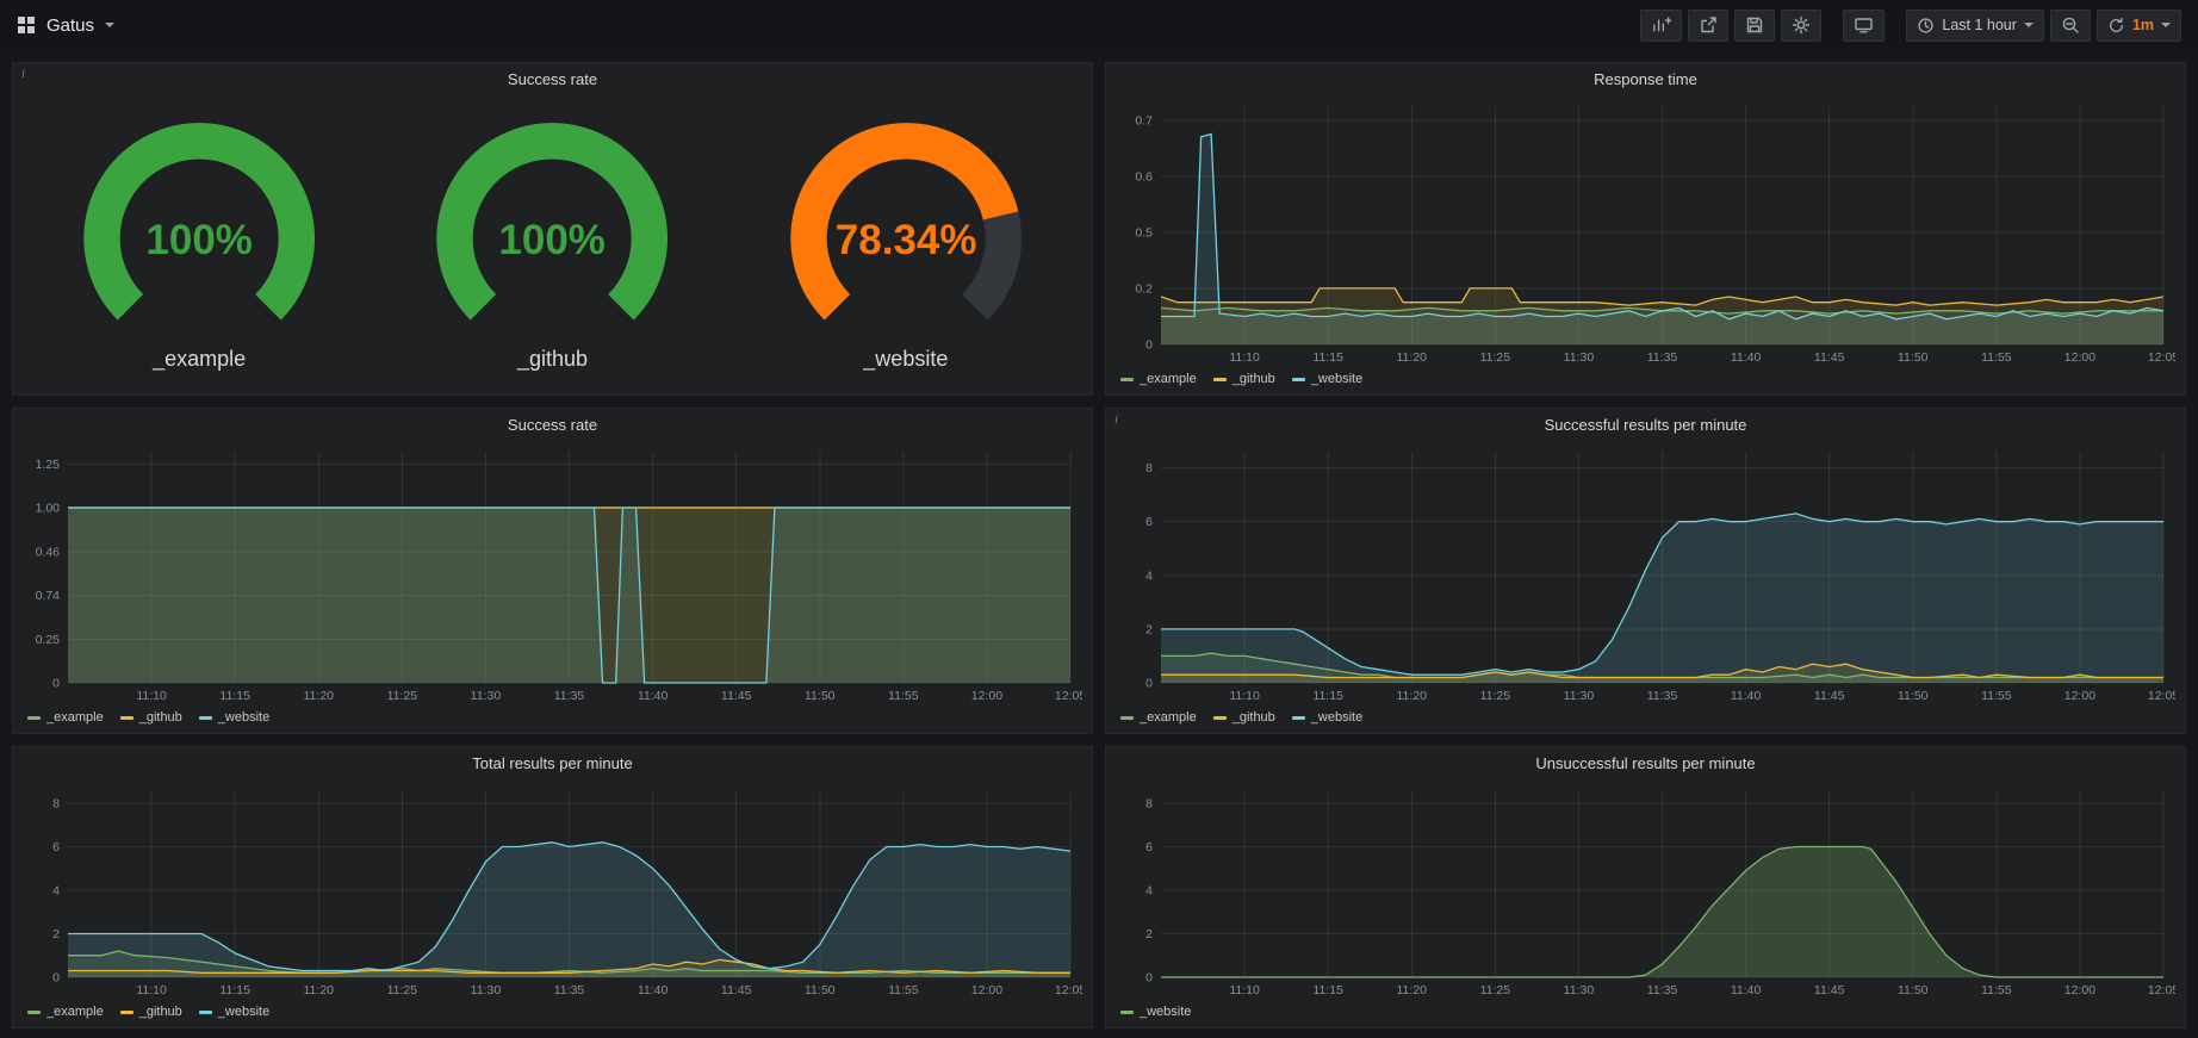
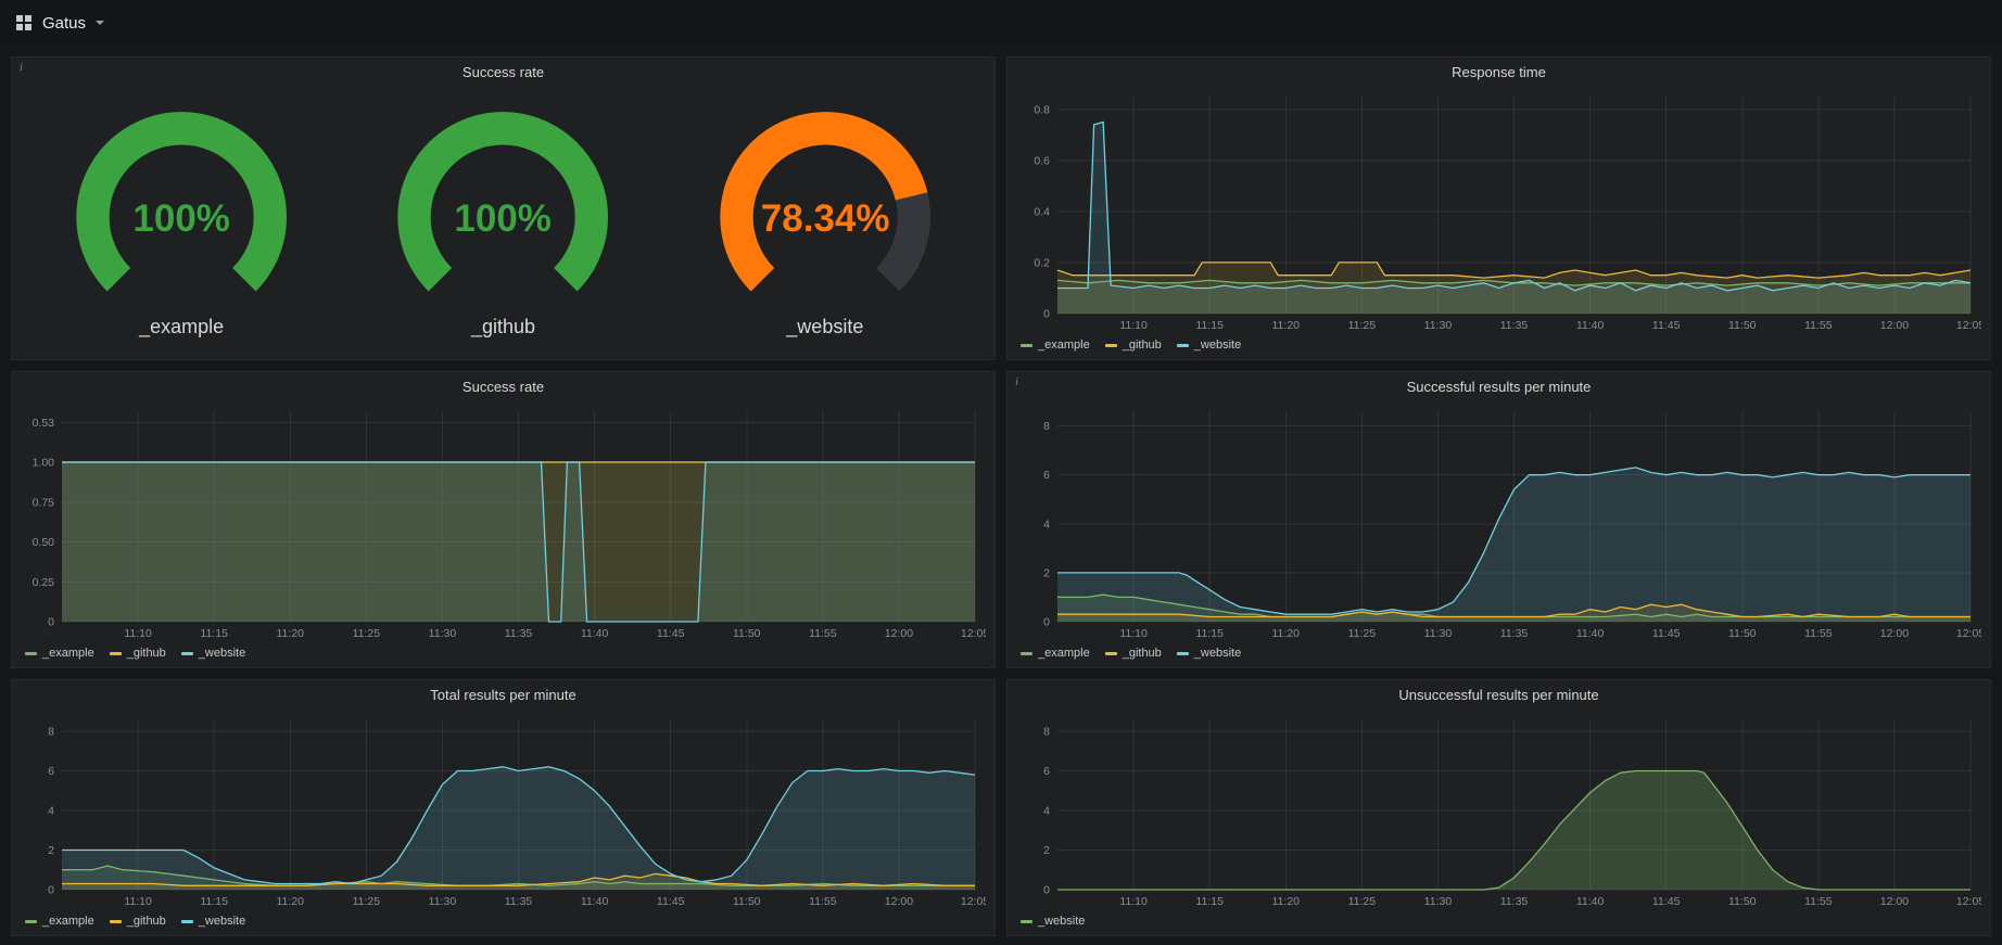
  Gatus
- Last 1 hour
- 1m
  i
  Success rate
  100%
  _example
  100%
  _github
  78.34%
  _website
  Response time
  11:10
  11:15
  11:20
  11:25
  11:30
  11:35
  11:40
  11:45
  11:50
  11:55
  12:00
  12:0
  0
  0.2
- 0.5
+ 0.4
  0.6
- 0.7
+ 0.8
  _example
  _github
  _website
  Success rate
  11:10
  11:15
  11:20
  11:25
  11:30
  11:35
  11:40
  11:45
  11:50
  11:55
  12:00
  12:0
  0
  0.25
- 0.74
+ 0.50
- 0.46
+ 0.75
  1.00
- 1.25
+ 0.53
  _example
  _github
  _website
  i
  Successful results per minute
  11:10
  11:15
  11:20
  11:25
  11:30
  11:35
  11:40
  11:45
  11:50
  11:55
  12:00
  12:0
  0
  2
  4
  6
  8
  _example
  _github
  _website
  Total results per minute
  11:10
  11:15
  11:20
  11:25
  11:30
  11:35
  11:40
  11:45
  11:50
  11:55
  12:00
  12:0
  0
  2
  4
  6
  8
  _example
  _github
  _website
  Unsuccessful results per minute
  11:10
  11:15
  11:20
  11:25
  11:30
  11:35
  11:40
  11:45
  11:50
  11:55
  12:00
  12:0
  0
  2
  4
  6
  8
  _website
